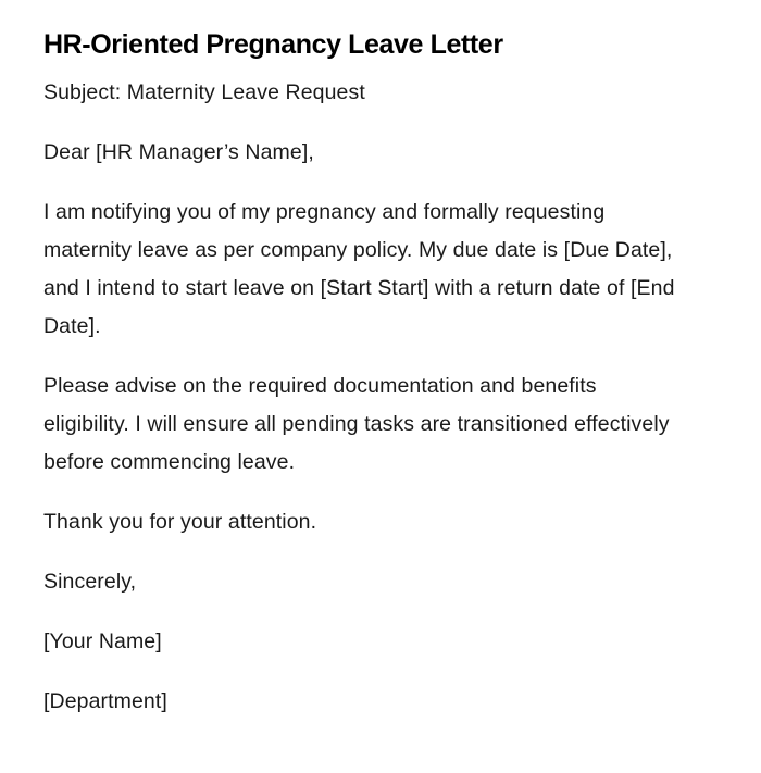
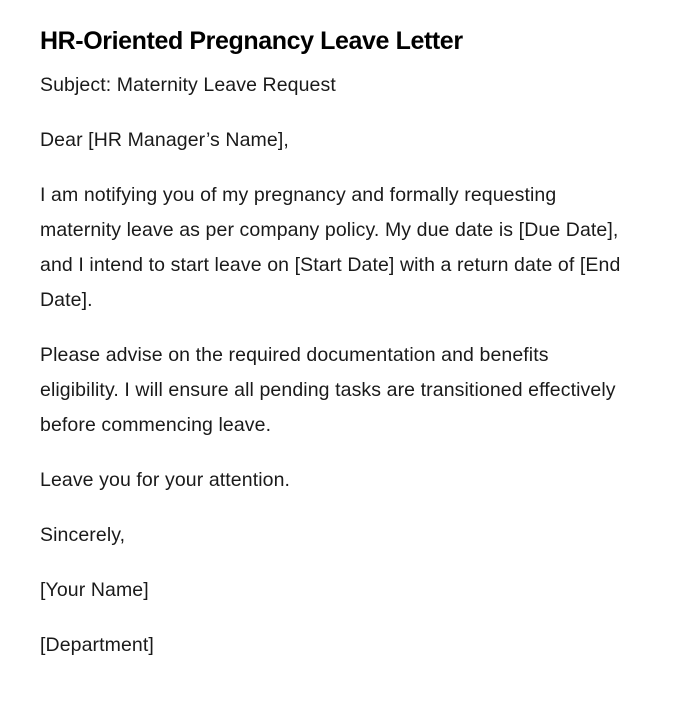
  HR-Oriented Pregnancy Leave Letter
  Subject: Maternity Leave Request
  Dear [HR Manager’s Name],
- I am notifying you of my pregnancy and formally requesting maternity leave as per company policy. My due date is [Due Date], and I intend to start leave on [Start Start] with a return date of [End Date].
+ I am notifying you of my pregnancy and formally requesting maternity leave as per company policy. My due date is [Due Date], and I intend to start leave on [Start Date] with a return date of [End Date].
  Please advise on the required documentation and benefits eligibility. I will ensure all pending tasks are transitioned effectively before commencing leave.
- Thank you for your attention.
+ Leave you for your attention.
  Sincerely,
  [Your Name]
  [Department]
